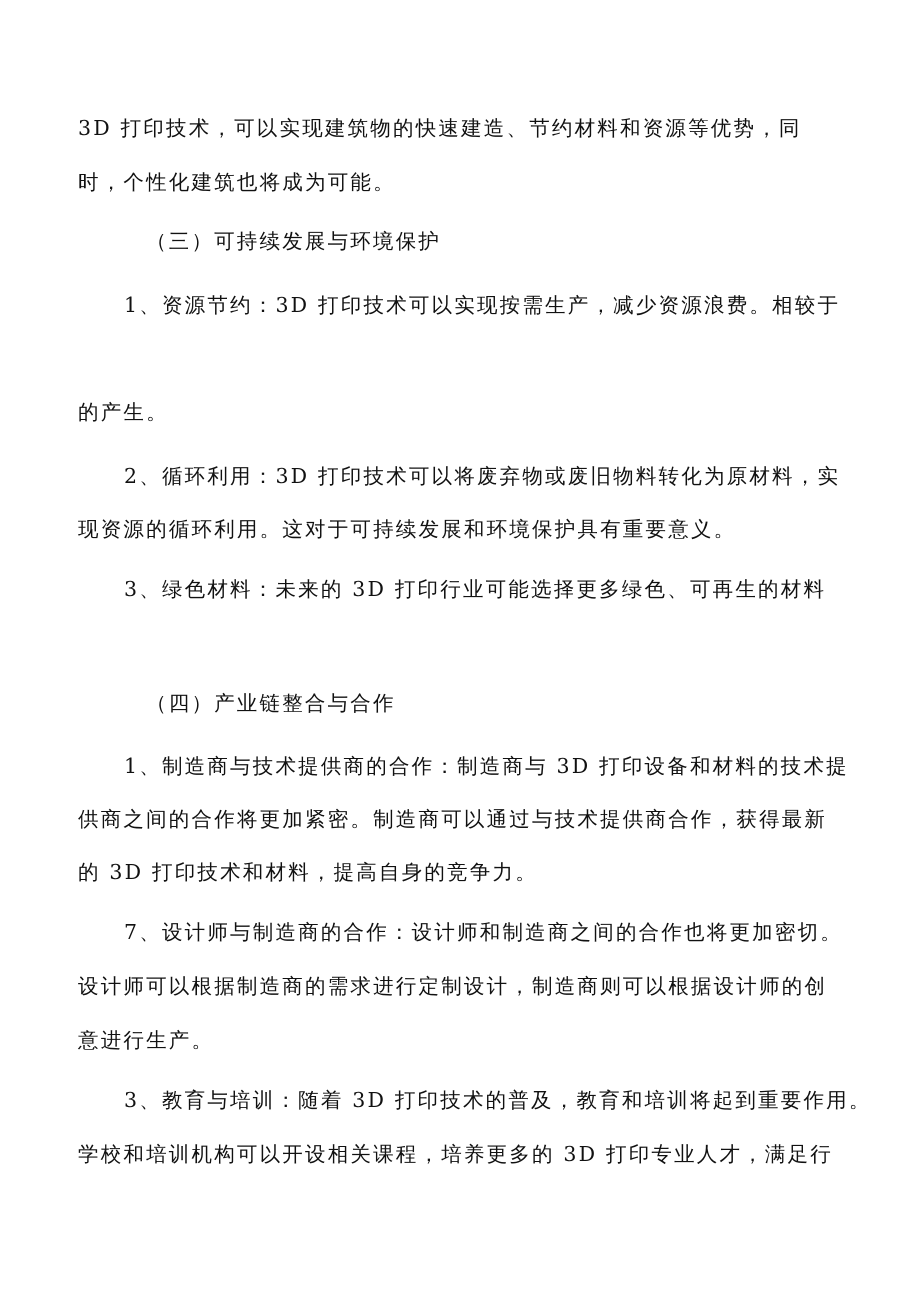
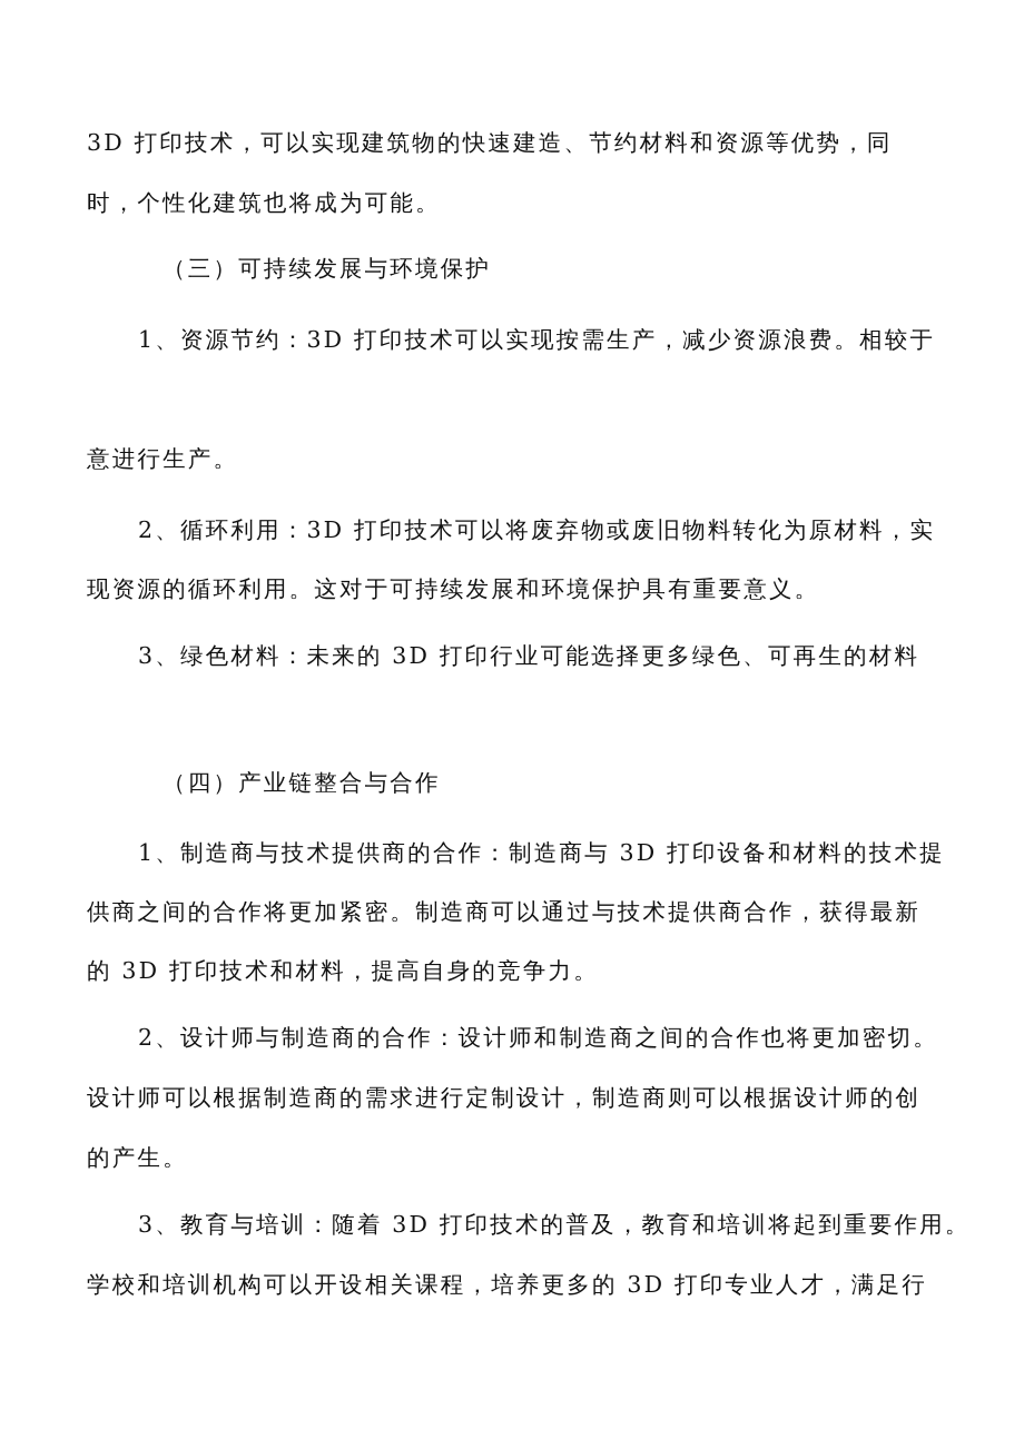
  3D 打印技术，可以实现建筑物的快速建造、节约材料和资源等优势，同
  时，个性化建筑也将成为可能。
  （三）可持续发展与环境保护
  1、资源节约：3D 打印技术可以实现按需生产，减少资源浪费。相较于
- 的产生。
+ 意进行生产。
  2、循环利用：3D 打印技术可以将废弃物或废旧物料转化为原材料，实
  现资源的循环利用。这对于可持续发展和环境保护具有重要意义。
  3、绿色材料：未来的 3D 打印行业可能选择更多绿色、可再生的材料
  （四）产业链整合与合作
  1、制造商与技术提供商的合作：制造商与 3D 打印设备和材料的技术提
  供商之间的合作将更加紧密。制造商可以通过与技术提供商合作，获得最新
  的 3D 打印技术和材料，提高自身的竞争力。
- 7、设计师与制造商的合作：设计师和制造商之间的合作也将更加密切。
+ 2、设计师与制造商的合作：设计师和制造商之间的合作也将更加密切。
  设计师可以根据制造商的需求进行定制设计，制造商则可以根据设计师的创
- 意进行生产。
+ 的产生。
  3、教育与培训：随着 3D 打印技术的普及，教育和培训将起到重要作用。
  学校和培训机构可以开设相关课程，培养更多的 3D 打印专业人才，满足行
